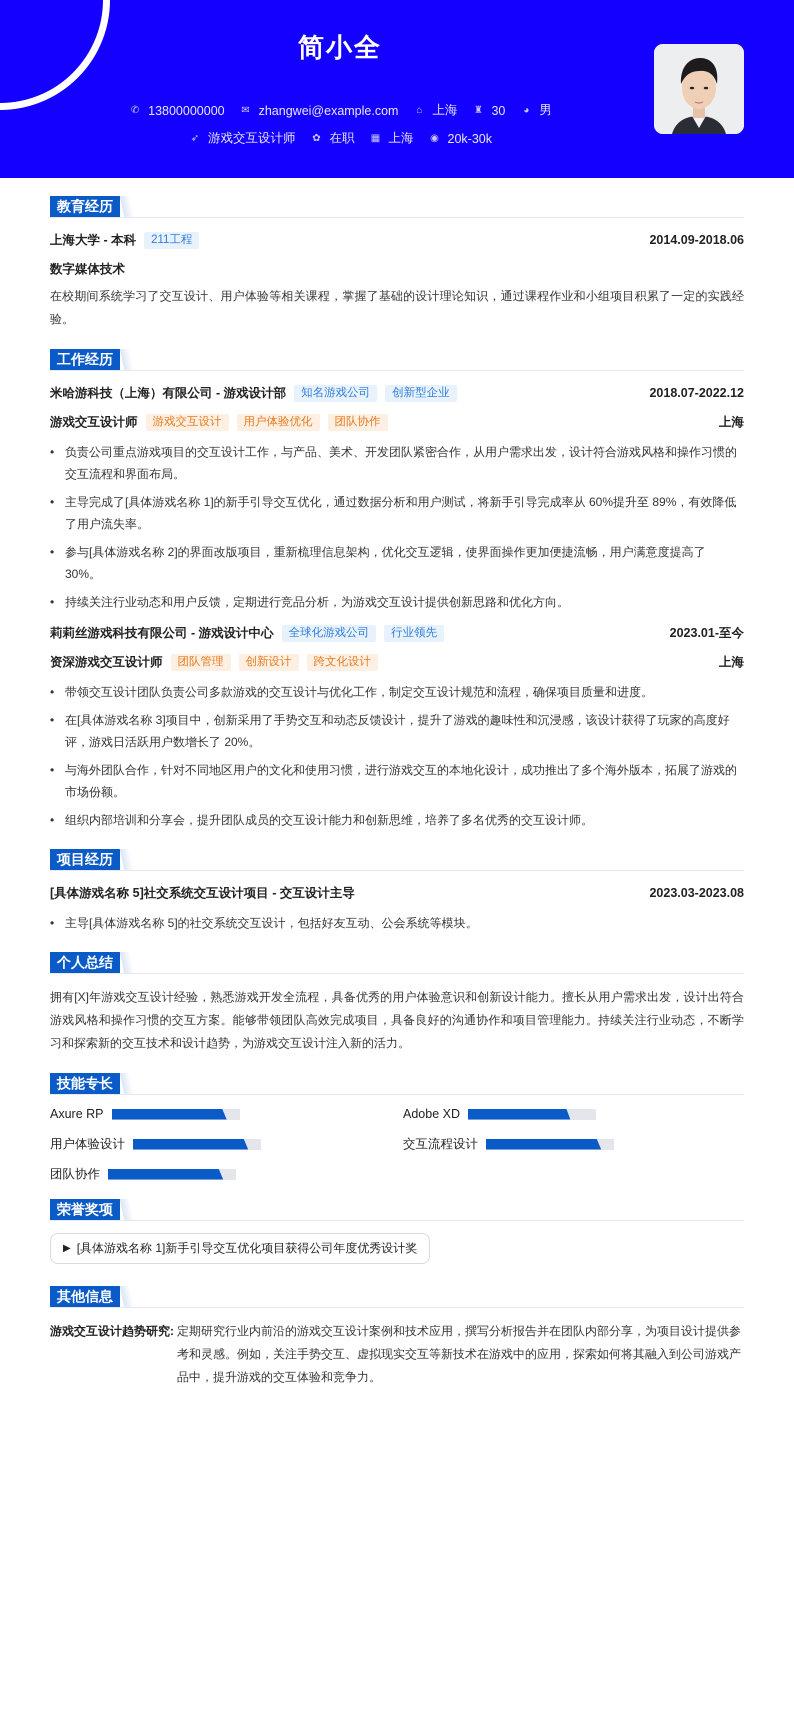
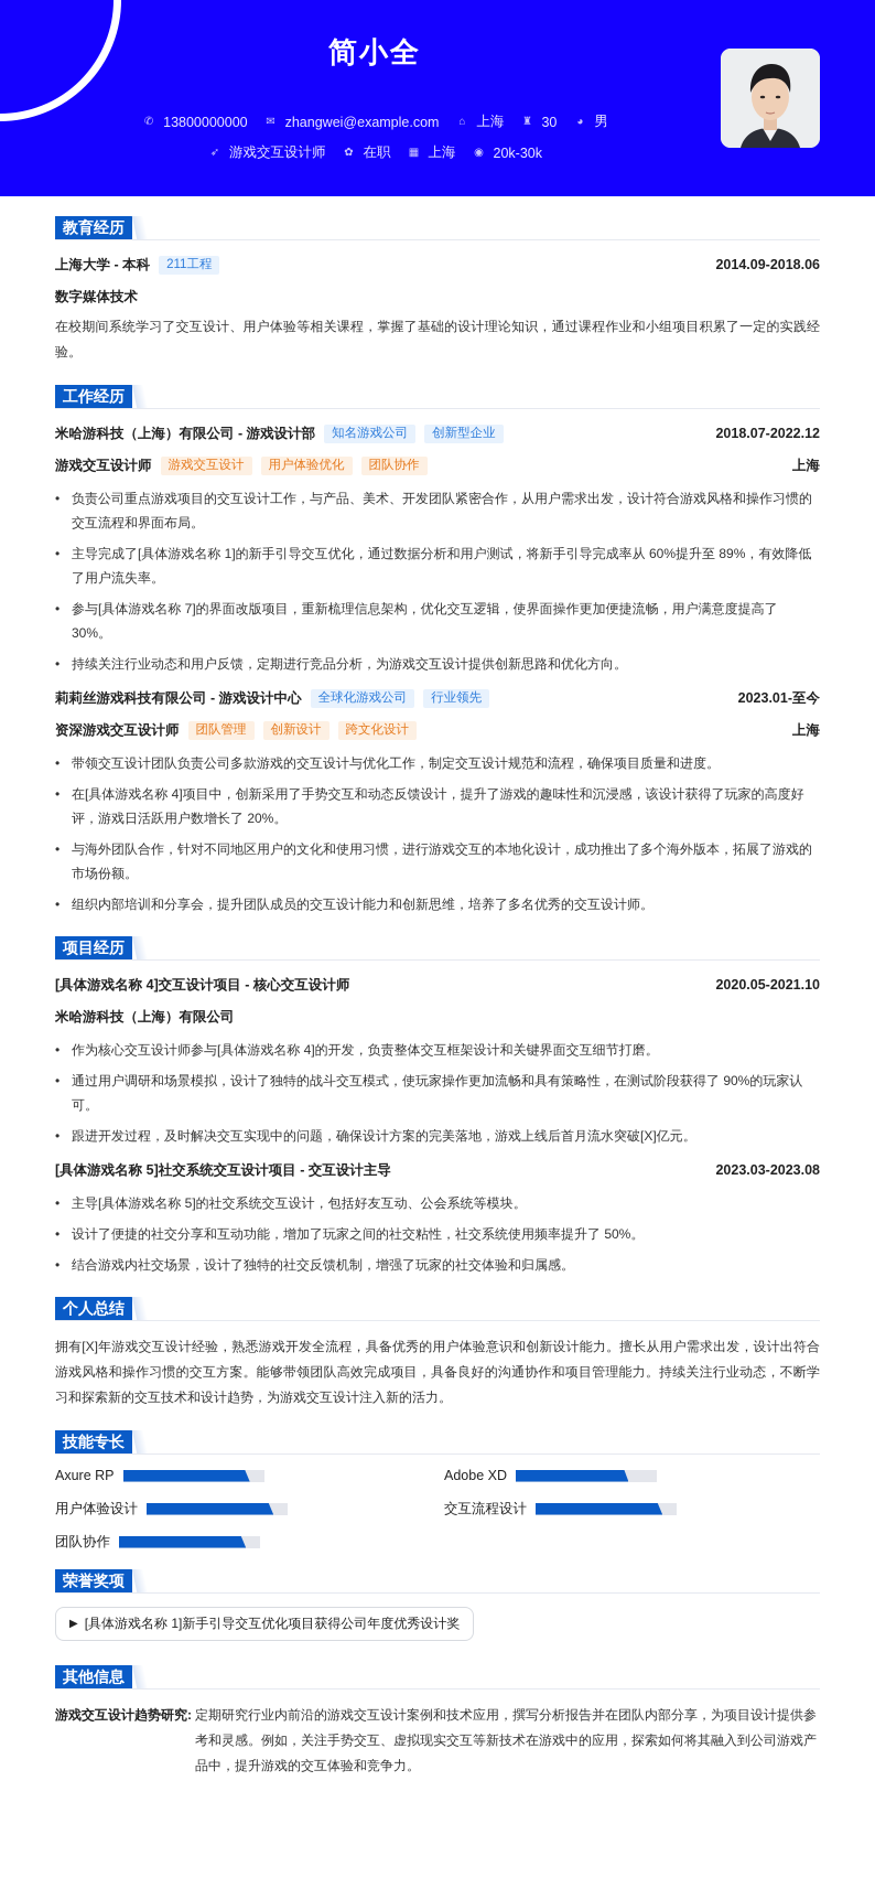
  简小全
  ✆
  13800000000
  ✉
  zhangwei@example.com
  ⌂
  上海
  ♜
  30
  ◕
  男
  ➶
  游戏交互设计师
  ✿
  在职
  ▦
  上海
  ◉
  20k-30k
  教育经历
  上海大学 - 本科
  211工程
  2014.09-2018.06
  数字媒体技术
  在校期间系统学习了交互设计、用户体验等相关课程，掌握了基础的设计理论知识，通过课程作业和小组项目积累了一定的实践经验。
  工作经历
  米哈游科技（上海）有限公司 - 游戏设计部
  知名游戏公司
  创新型企业
  2018.07-2022.12
  游戏交互设计师
  游戏交互设计
  用户体验优化
  团队协作
  上海
  负责公司重点游戏项目的交互设计工作，与产品、美术、开发团队紧密合作，从用户需求出发，设计符合游戏风格和操作习惯的交互流程和界面布局。
  主导完成了[具体游戏名称 1]的新手引导交互优化，通过数据分析和用户测试，将新手引导完成率从 60%提升至 89%，有效降低了用户流失率。
- 参与[具体游戏名称 2]的界面改版项目，重新梳理信息架构，优化交互逻辑，使界面操作更加便捷流畅，用户满意度提高了 30%。
+ 参与[具体游戏名称 7]的界面改版项目，重新梳理信息架构，优化交互逻辑，使界面操作更加便捷流畅，用户满意度提高了 30%。
  持续关注行业动态和用户反馈，定期进行竞品分析，为游戏交互设计提供创新思路和优化方向。
  莉莉丝游戏科技有限公司 - 游戏设计中心
  全球化游戏公司
  行业领先
  2023.01-至今
  资深游戏交互设计师
  团队管理
  创新设计
  跨文化设计
  上海
  带领交互设计团队负责公司多款游戏的交互设计与优化工作，制定交互设计规范和流程，确保项目质量和进度。
- 在[具体游戏名称 3]项目中，创新采用了手势交互和动态反馈设计，提升了游戏的趣味性和沉浸感，该设计获得了玩家的高度好评，游戏日活跃用户数增长了 20%。
+ 在[具体游戏名称 4]项目中，创新采用了手势交互和动态反馈设计，提升了游戏的趣味性和沉浸感，该设计获得了玩家的高度好评，游戏日活跃用户数增长了 20%。
  与海外团队合作，针对不同地区用户的文化和使用习惯，进行游戏交互的本地化设计，成功推出了多个海外版本，拓展了游戏的市场份额。
  组织内部培训和分享会，提升团队成员的交互设计能力和创新思维，培养了多名优秀的交互设计师。
  项目经历
+ [具体游戏名称 4]交互设计项目 - 核心交互设计师
+ 2020.05-2021.10
+ 米哈游科技（上海）有限公司
+ 作为核心交互设计师参与[具体游戏名称 4]的开发，负责整体交互框架设计和关键界面交互细节打磨。
+ 通过用户调研和场景模拟，设计了独特的战斗交互模式，使玩家操作更加流畅和具有策略性，在测试阶段获得了 90%的玩家认可。
+ 跟进开发过程，及时解决交互实现中的问题，确保设计方案的完美落地，游戏上线后首月流水突破[X]亿元。
  [具体游戏名称 5]社交系统交互设计项目 - 交互设计主导
  2023.03-2023.08
  主导[具体游戏名称 5]的社交系统交互设计，包括好友互动、公会系统等模块。
+ 设计了便捷的社交分享和互动功能，增加了玩家之间的社交粘性，社交系统使用频率提升了 50%。
+ 结合游戏内社交场景，设计了独特的社交反馈机制，增强了玩家的社交体验和归属感。
  个人总结
  拥有[X]年游戏交互设计经验，熟悉游戏开发全流程，具备优秀的用户体验意识和创新设计能力。擅长从用户需求出发，设计出符合游戏风格和操作习惯的交互方案。能够带领团队高效完成项目，具备良好的沟通协作和项目管理能力。持续关注行业动态，不断学习和探索新的交互技术和设计趋势，为游戏交互设计注入新的活力。
  技能专长
  Axure RP
  Adobe XD
  用户体验设计
  交互流程设计
  团队协作
  荣誉奖项
  ▶
  [具体游戏名称 1]新手引导交互优化项目获得公司年度优秀设计奖
  其他信息
  游戏交互设计趋势研究:
  定期研究行业内前沿的游戏交互设计案例和技术应用，撰写分析报告并在团队内部分享，为项目设计提供参考和灵感。例如，关注手势交互、虚拟现实交互等新技术在游戏中的应用，探索如何将其融入到公司游戏产品中，提升游戏的交互体验和竞争力。
